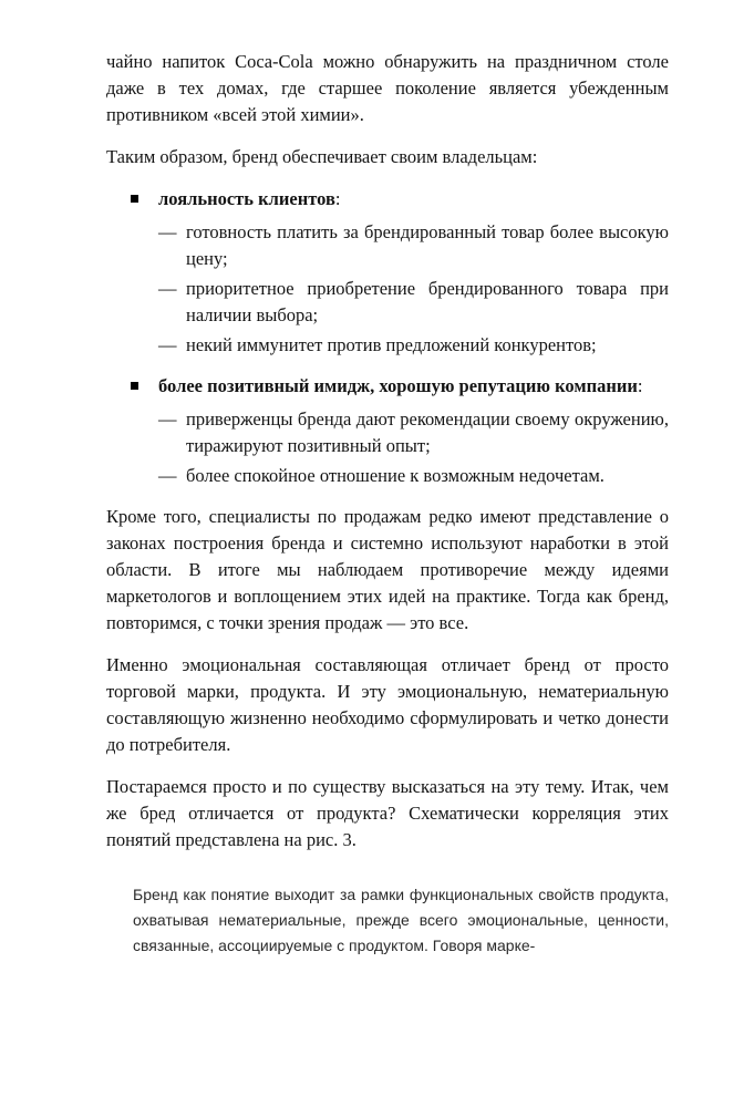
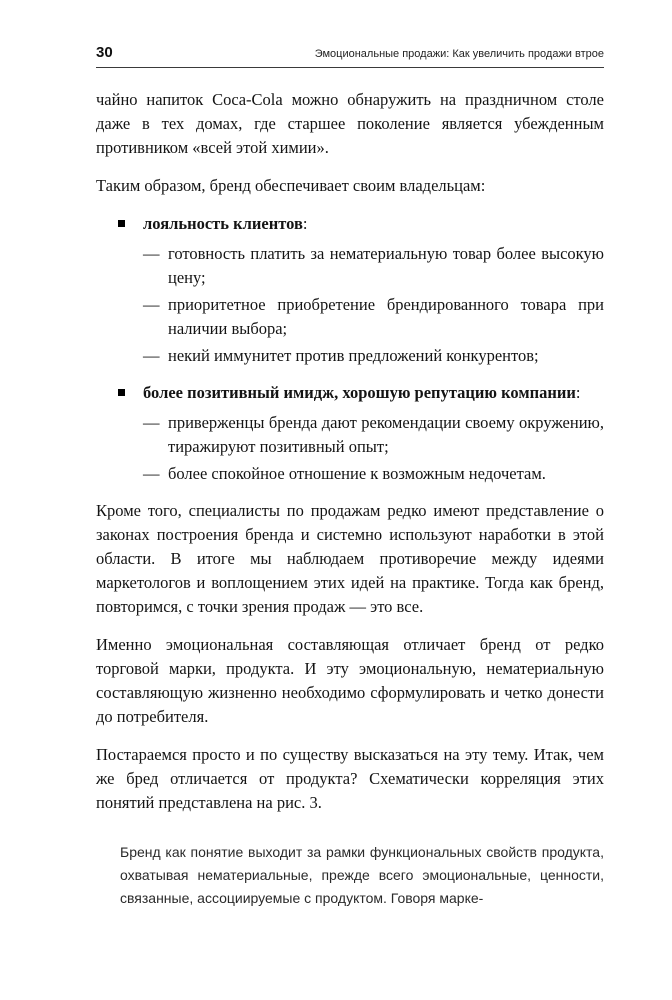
+ 30
+ Эмоциональные продажи: Как увеличить продажи втрое
  чайно напиток Coca-Cola можно обнаружить на праздничном столе даже в тех домах, где старшее поколение является убежденным противником «всей этой химии».
  Таким образом, бренд обеспечивает своим владельцам:
  лояльность клиентов:
  —
- готовность платить за брендированный товар более высокую цену;
+ готовность платить за нематериальную товар более высокую цену;
  —
  приоритетное приобретение брендированного товара при наличии выбора;
  —
  некий иммунитет против предложений конкурентов;
  более позитивный имидж, хорошую репутацию компании:
  —
  приверженцы бренда дают рекомендации своему окружению, тиражируют позитивный опыт;
  —
  более спокойное отношение к возможным недочетам.
  Кроме того, специалисты по продажам редко имеют представление о законах построения бренда и системно используют наработки в этой области. В итоге мы наблюдаем противоречие между идеями маркетологов и воплощением этих идей на практике. Тогда как бренд, повторимся, с точки зрения продаж — это все.
- Именно эмоциональная составляющая отличает бренд от просто торговой марки, продукта. И эту эмоциональную, нематериальную составляющую жизненно необходимо сформулировать и четко донести до потребителя.
+ Именно эмоциональная составляющая отличает бренд от редко торговой марки, продукта. И эту эмоциональную, нематериальную составляющую жизненно необходимо сформулировать и четко донести до потребителя.
  Постараемся просто и по существу высказаться на эту тему. Итак, чем же бред отличается от продукта? Схематически корреляция этих понятий представлена на рис. 3.
  Бренд как понятие выходит за рамки функциональных свойств продукта, охватывая нематериальные, прежде всего эмоциональные, ценности, связанные, ассоциируемые с продуктом. Говоря марке-
